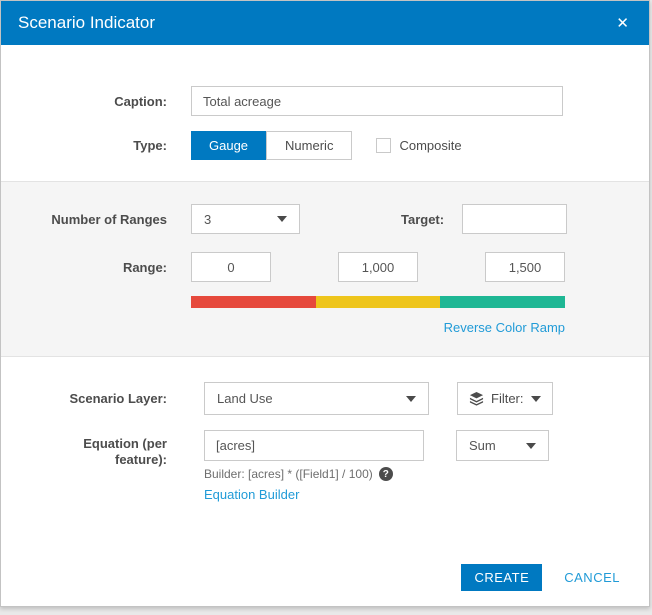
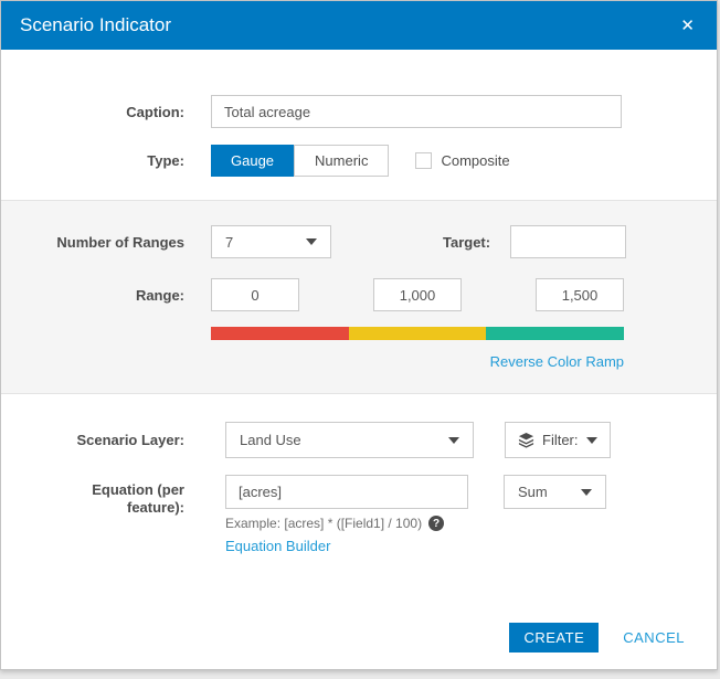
  Scenario Indicator
  ✕
  Caption:
  Total acreage
  Type:
  Gauge
  Numeric
  Composite
  Number of Ranges
- 3
+ 7
  Target:
  Range:
  0
  1,000
  1,500
  Reverse Color Ramp
  Scenario Layer:
  Land Use
  Filter:
  Equation (per
  feature):
  [acres]
  Sum
- Builder: [acres] * ([Field1] / 100)
+ Example: [acres] * ([Field1] / 100)
  ?
  Equation Builder
  CREATE
  CANCEL
